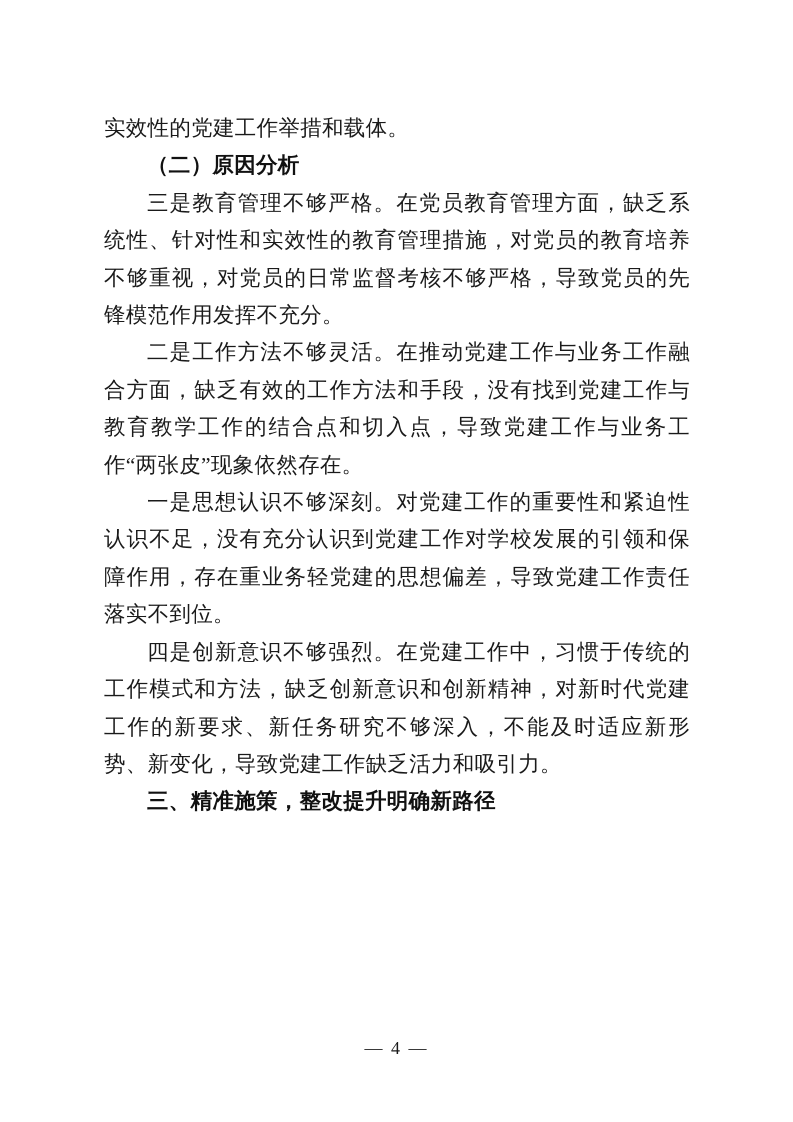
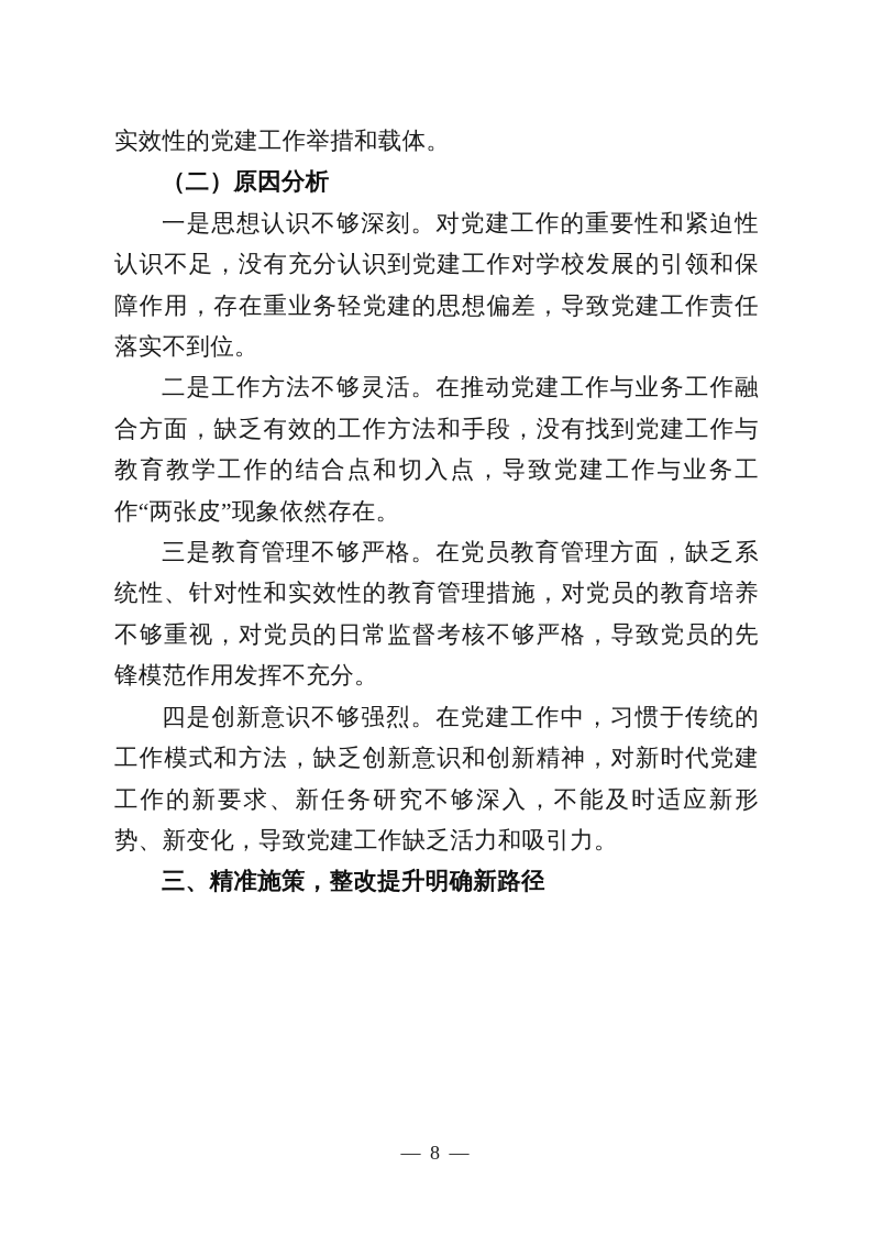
  实效性的党建工作举措和载体。
  （二）原因分析
- 三是教育管理不够严格。在党员教育管理方面，缺乏系统性、针对性和实效性的教育管理措施，对党员的教育培养不够重视，对党员的日常监督考核不够严格，导致党员的先锋模范作用发挥不充分。
+ 一是思想认识不够深刻。对党建工作的重要性和紧迫性认识不足，没有充分认识到党建工作对学校发展的引领和保障作用，存在重业务轻党建的思想偏差，导致党建工作责任落实不到位。
  二是工作方法不够灵活。在推动党建工作与业务工作融合方面，缺乏有效的工作方法和手段，没有找到党建工作与教育教学工作的结合点和切入点，导致党建工作与业务工作“两张皮”现象依然存在。
- 一是思想认识不够深刻。对党建工作的重要性和紧迫性认识不足，没有充分认识到党建工作对学校发展的引领和保障作用，存在重业务轻党建的思想偏差，导致党建工作责任落实不到位。
+ 三是教育管理不够严格。在党员教育管理方面，缺乏系统性、针对性和实效性的教育管理措施，对党员的教育培养不够重视，对党员的日常监督考核不够严格，导致党员的先锋模范作用发挥不充分。
  四是创新意识不够强烈。在党建工作中，习惯于传统的工作模式和方法，缺乏创新意识和创新精神，对新时代党建工作的新要求、新任务研究不够深入，不能及时适应新形势、新变化，导致党建工作缺乏活力和吸引力。
  三、精准施策，整改提升明确新路径
- — 4 —
+ — 8 —
